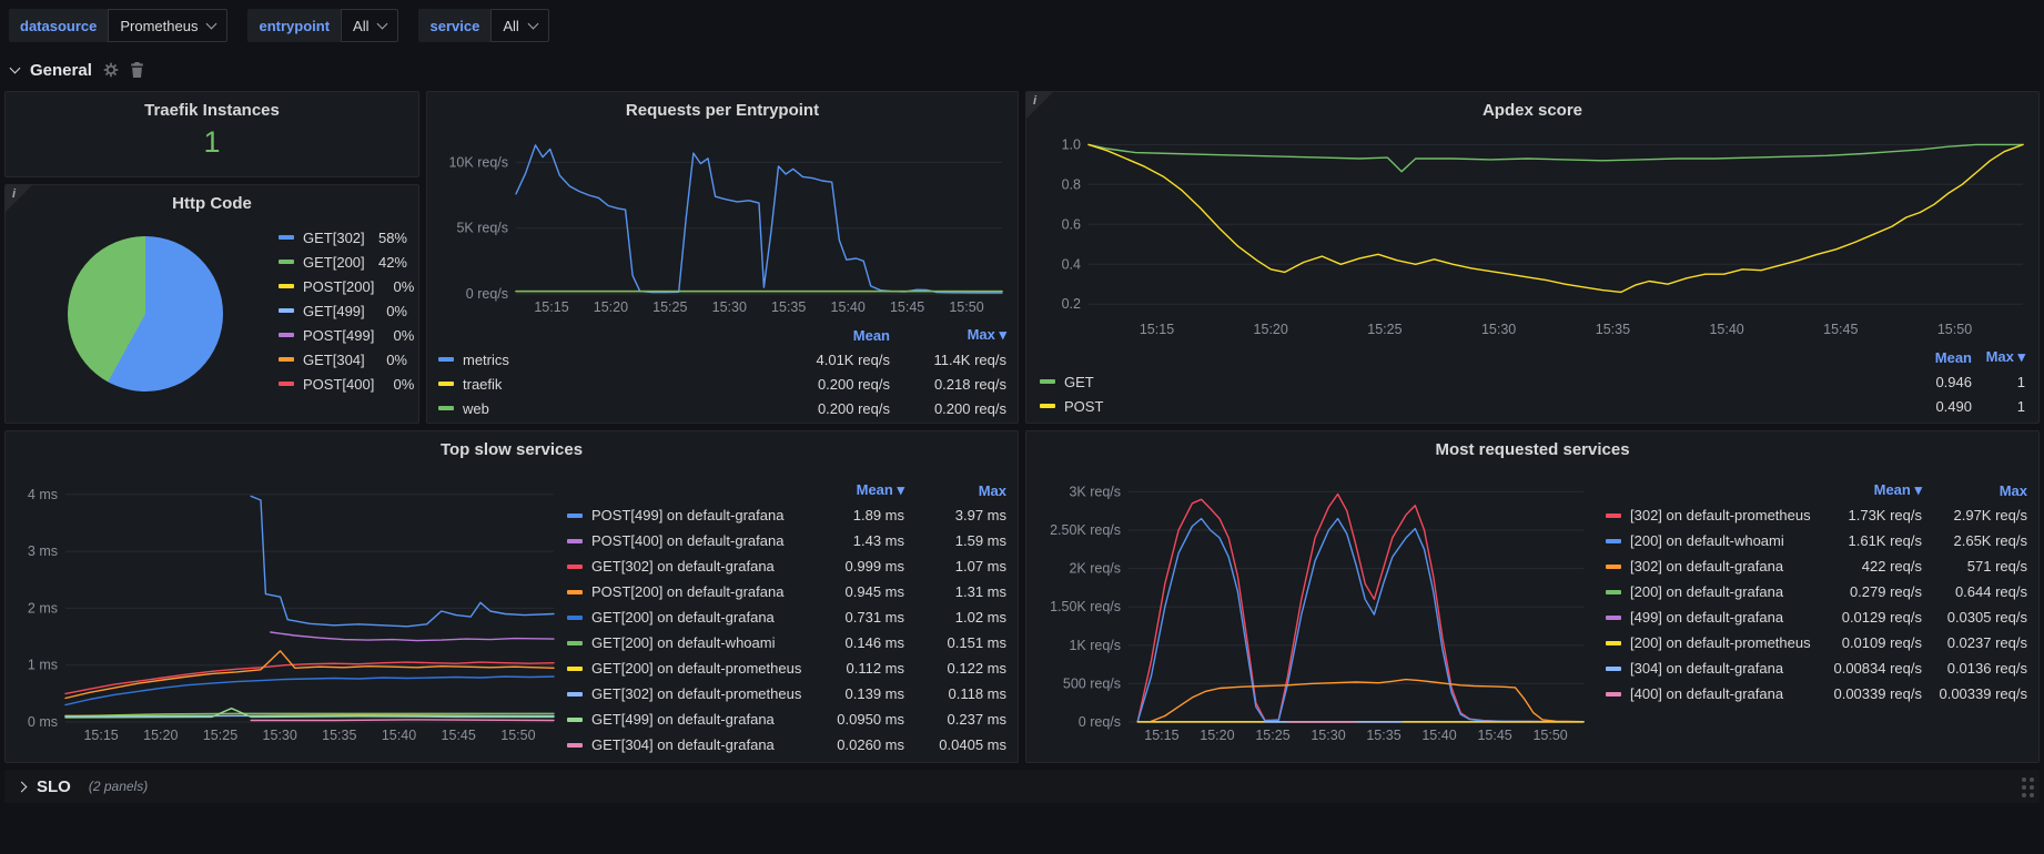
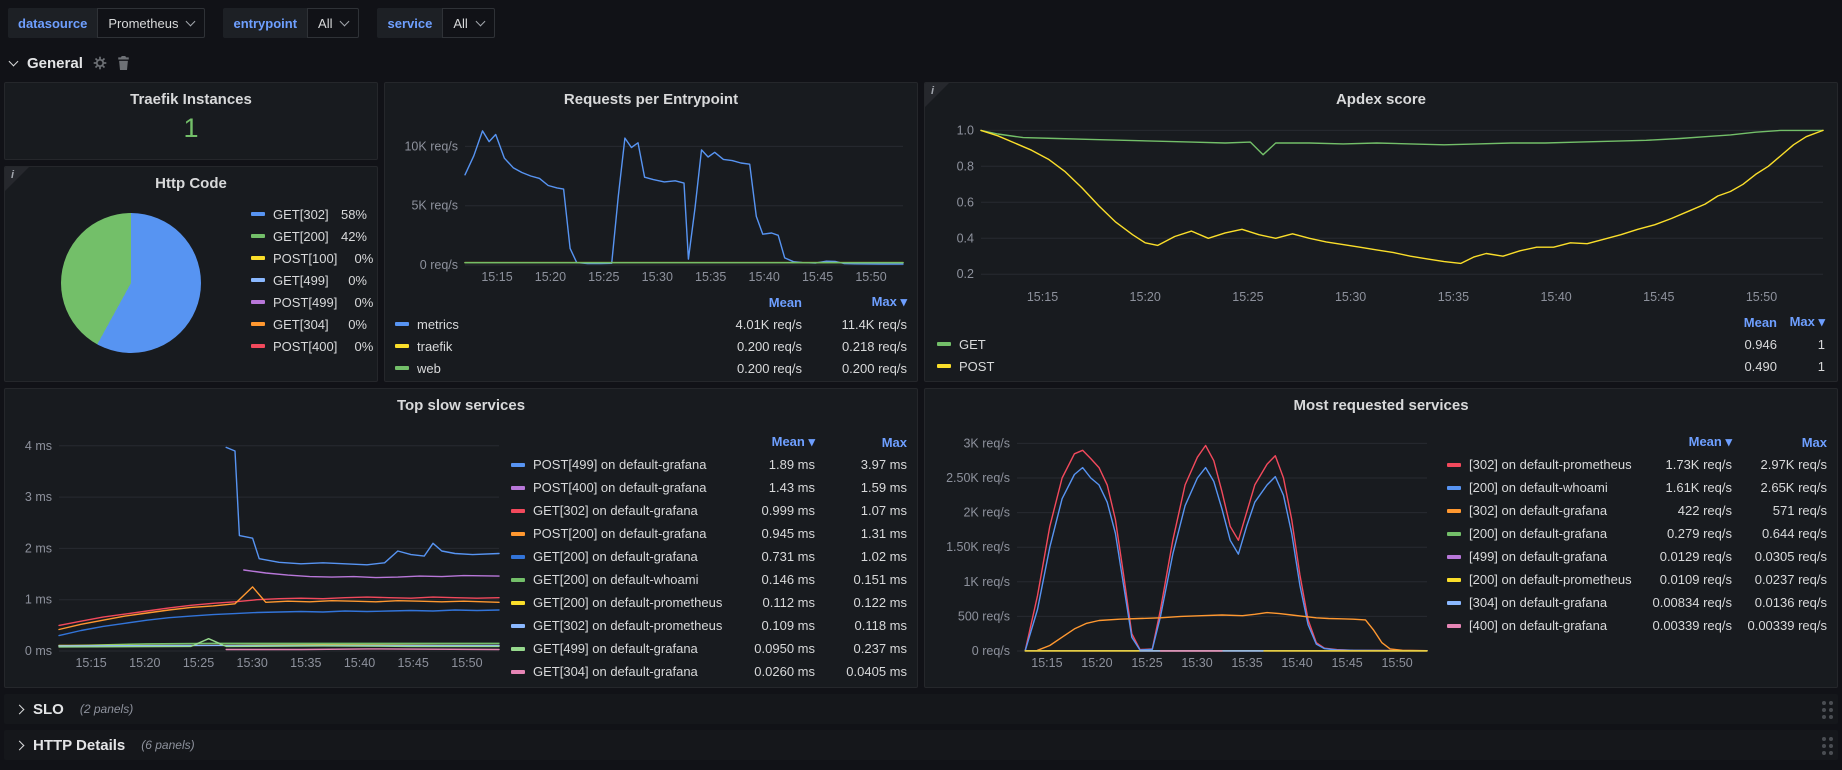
  datasource
  Prometheus
  entrypoint
  All
  service
  All
  General
  Traefik Instances
  1
  i
  Http Code
  GET[302]
  58%
  GET[200]
  42%
- POST[200]
+ POST[100]
  0%
  GET[499]
  0%
  POST[499]
  0%
  GET[304]
  0%
  POST[400]
  0%
  Requests per Entrypoint
  0 req/s
  5K req/s
  10K req/s
  15:15
  15:20
  15:25
  15:30
  15:35
  15:40
  15:45
  15:50
  Mean
  Max ▾
  metrics
  4.01K req/s
  11.4K req/s
  traefik
  0.200 req/s
  0.218 req/s
  web
  0.200 req/s
  0.200 req/s
  i
  Apdex score
  0.2
  0.4
  0.6
  0.8
  1.0
  15:15
  15:20
  15:25
  15:30
  15:35
  15:40
  15:45
  15:50
  Mean
  Max ▾
  GET
  0.946
  1
  POST
  0.490
  1
  Top slow services
  0 ms
  1 ms
  2 ms
  3 ms
  4 ms
  15:15
  15:20
  15:25
  15:30
  15:35
  15:40
  15:45
  15:50
  Mean ▾
  Max
  POST[499] on default-grafana
  1.89 ms
  3.97 ms
  POST[400] on default-grafana
  1.43 ms
  1.59 ms
  GET[302] on default-grafana
  0.999 ms
  1.07 ms
  POST[200] on default-grafana
  0.945 ms
  1.31 ms
  GET[200] on default-grafana
  0.731 ms
  1.02 ms
  GET[200] on default-whoami
  0.146 ms
  0.151 ms
  GET[200] on default-prometheus
  0.112 ms
  0.122 ms
  GET[302] on default-prometheus
- 0.139 ms
+ 0.109 ms
  0.118 ms
  GET[499] on default-grafana
  0.0950 ms
  0.237 ms
  GET[304] on default-grafana
  0.0260 ms
  0.0405 ms
  Most requested services
  0 req/s
  500 req/s
  1K req/s
  1.50K req/s
  2K req/s
  2.50K req/s
  3K req/s
  15:15
  15:20
  15:25
  15:30
  15:35
  15:40
  15:45
  15:50
  Mean ▾
  Max
  [302] on default-prometheus
  1.73K req/s
  2.97K req/s
  [200] on default-whoami
  1.61K req/s
  2.65K req/s
  [302] on default-grafana
  422 req/s
  571 req/s
  [200] on default-grafana
  0.279 req/s
  0.644 req/s
  [499] on default-grafana
  0.0129 req/s
  0.0305 req/s
  [200] on default-prometheus
  0.0109 req/s
  0.0237 req/s
  [304] on default-grafana
  0.00834 req/s
  0.0136 req/s
  [400] on default-grafana
  0.00339 req/s
  0.00339 req/s
  SLO
  (2 panels)
+ HTTP Details
+ (6 panels)
